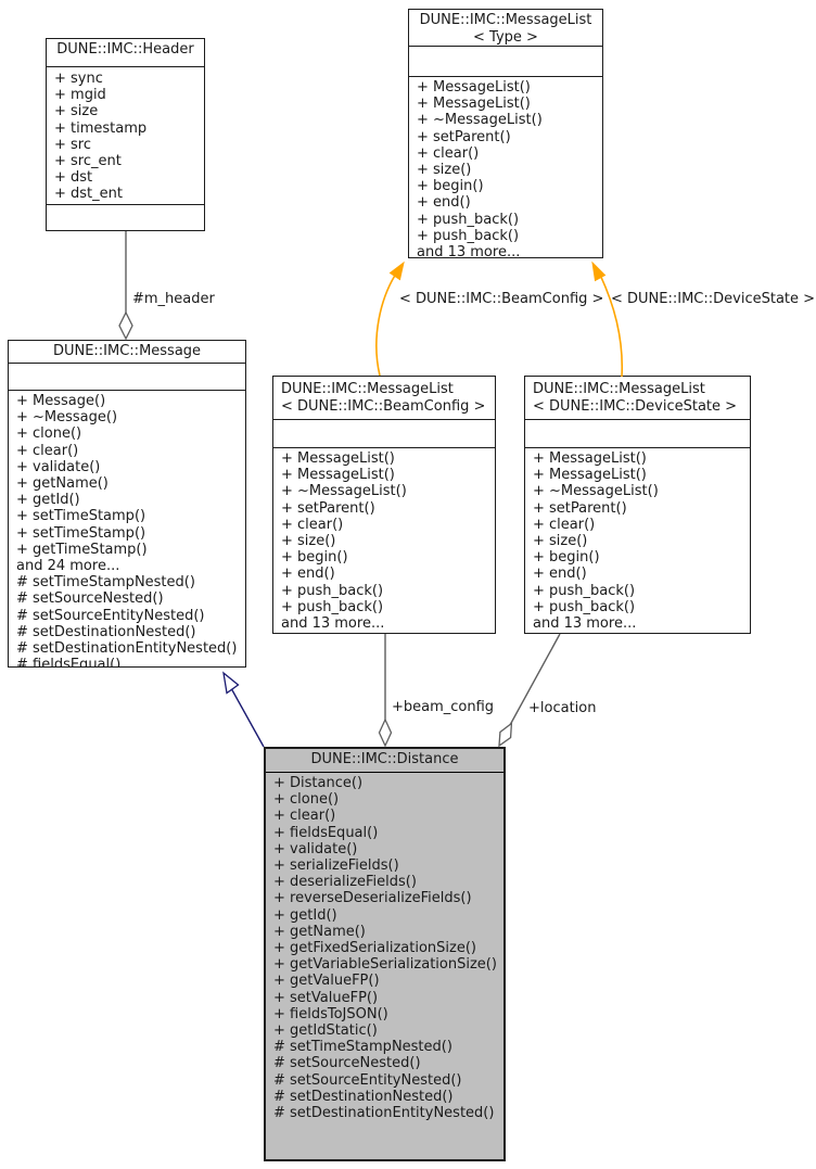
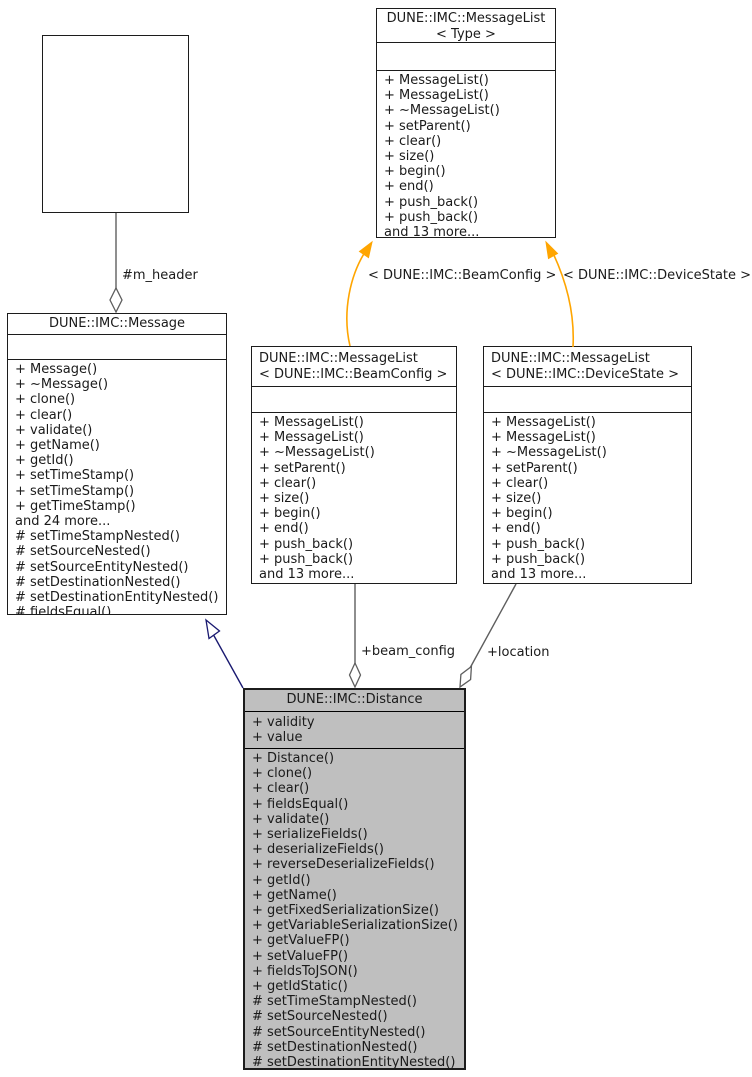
- DUNE::IMC::Header
- + sync
- + mgid
- + size
- + timestamp
- + src
- + src_ent
- + dst
- + dst_ent
  DUNE::IMC::MessageList
  < Type >
  + MessageList()
  + MessageList()
  + ~MessageList()
  + setParent()
  + clear()
  + size()
  + begin()
  + end()
  + push_back()
  + push_back()
  and 13 more...
  DUNE::IMC::Message
  + Message()
  + ~Message()
  + clone()
  + clear()
  + validate()
  + getName()
  + getId()
  + setTimeStamp()
  + setTimeStamp()
  + getTimeStamp()
  and 24 more...
  # setTimeStampNested()
  # setSourceNested()
  # setSourceEntityNested()
  # setDestinationNested()
  # setDestinationEntityNested()
  # fieldsEqual()
  DUNE::IMC::MessageList
  < DUNE::IMC::BeamConfig >
  + MessageList()
  + MessageList()
  + ~MessageList()
  + setParent()
  + clear()
  + size()
  + begin()
  + end()
  + push_back()
  + push_back()
  and 13 more...
  DUNE::IMC::MessageList
  < DUNE::IMC::DeviceState >
  + MessageList()
  + MessageList()
  + ~MessageList()
  + setParent()
  + clear()
  + size()
  + begin()
  + end()
  + push_back()
  + push_back()
  and 13 more...
  DUNE::IMC::Distance
+ + validity
+ + value
  + Distance()
  + clone()
  + clear()
  + fieldsEqual()
  + validate()
  + serializeFields()
  + deserializeFields()
  + reverseDeserializeFields()
  + getId()
  + getName()
  + getFixedSerializationSize()
  + getVariableSerializationSize()
  + getValueFP()
  + setValueFP()
  + fieldsToJSON()
  + getIdStatic()
  # setTimeStampNested()
  # setSourceNested()
  # setSourceEntityNested()
  # setDestinationNested()
  # setDestinationEntityNested()
  #m_header
  < DUNE::IMC::BeamConfig >
  < DUNE::IMC::DeviceState >
  +beam_config
  +location
